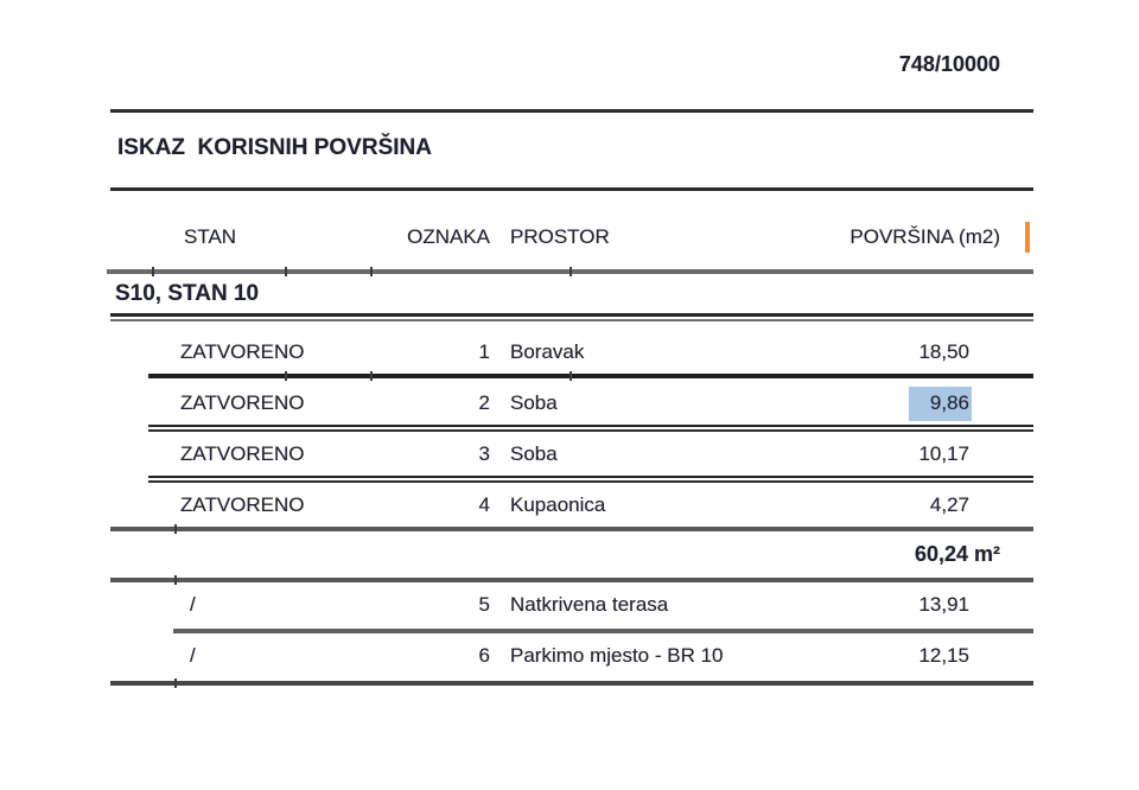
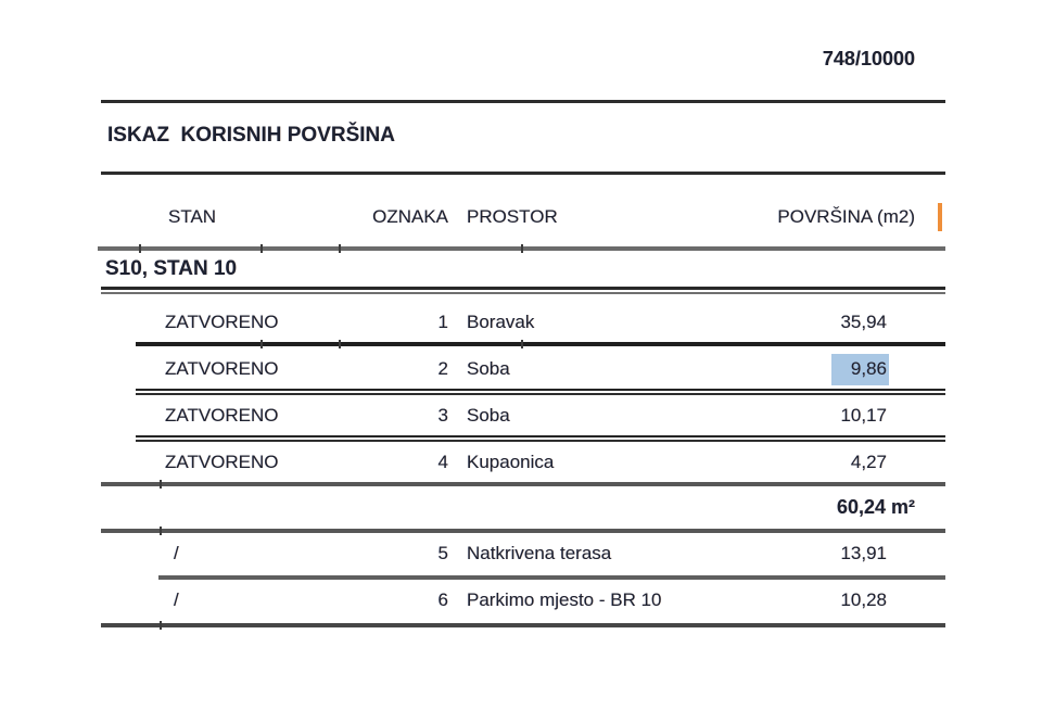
  748/10000
  ISKAZ KORISNIH POVRŠINA
  STAN
  OZNAKA
  PROSTOR
  POVRŠINA (m2)
  S10, STAN 10
  ZATVORENO
  1
  Boravak
- 18,50
+ 35,94
  ZATVORENO
  2
  Soba
  9,86
  ZATVORENO
  3
  Soba
  10,17
  ZATVORENO
  4
  Kupaonica
  4,27
  60,24 m²
  /
  5
  Natkrivena terasa
  13,91
  /
  6
  Parkimo mjesto - BR 10
- 12,15
+ 10,28
